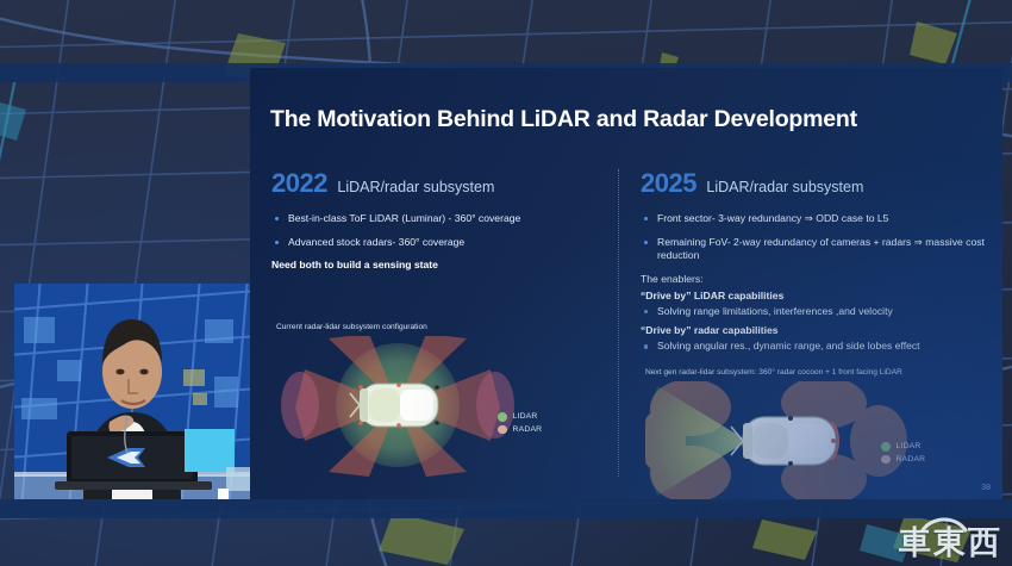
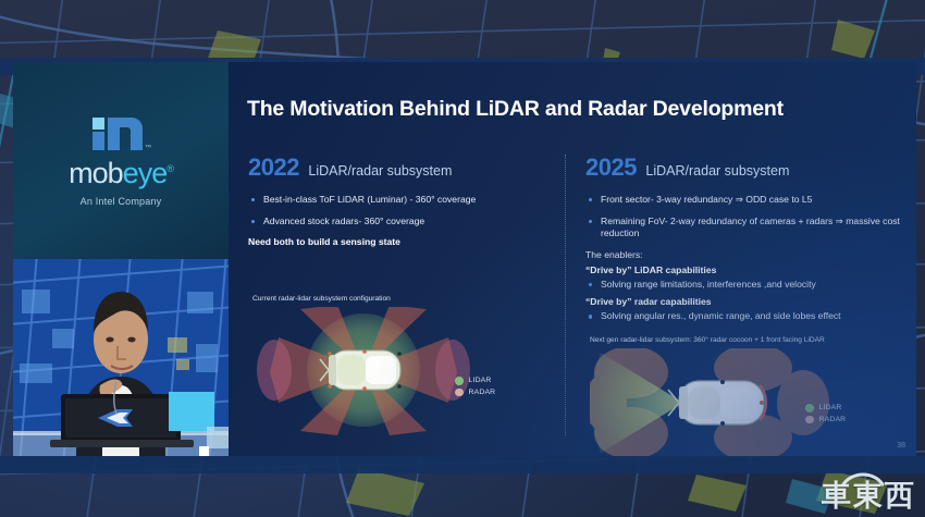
+ mobeye®
+ An Intel Company
  車東西
